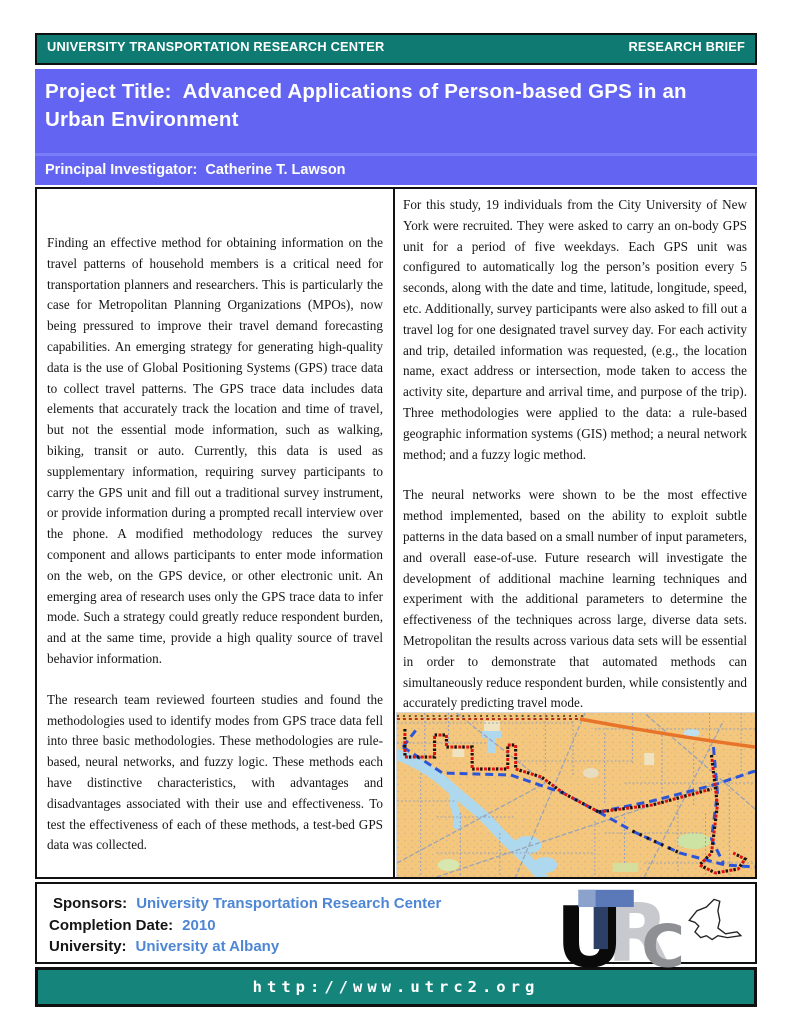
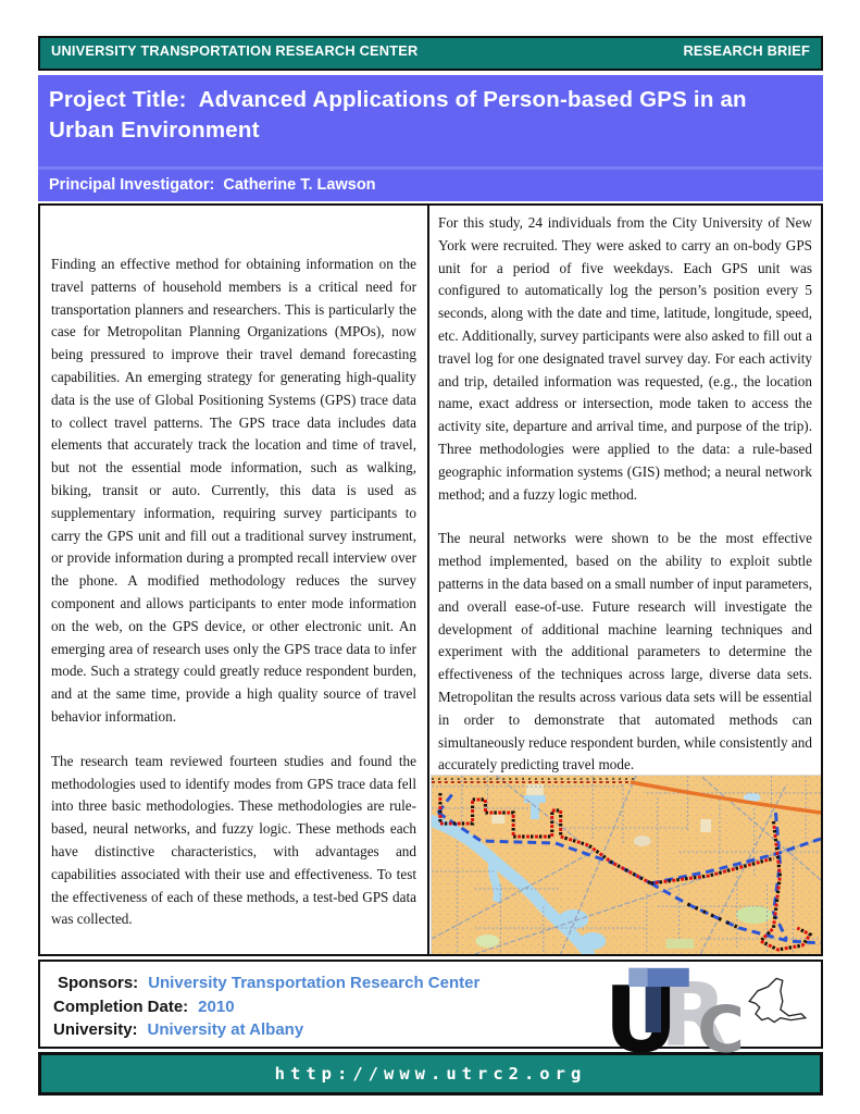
  UNIVERSITY TRANSPORTATION RESEARCH CENTER
  RESEARCH BRIEF
  Project Title: Advanced Applications of Person-based GPS in an Urban Environment
  Principal Investigator: Catherine T. Lawson
  Finding an effective method for obtaining information on the travel patterns of household members is a critical need for transportation planners and researchers. This is particularly the case for Metropolitan Planning Organizations (MPOs), now being pressured to improve their travel demand forecasting capabilities. An emerging strategy for generating high-quality data is the use of Global Positioning Systems (GPS) trace data to collect travel patterns. The GPS trace data includes data elements that accurately track the location and time of travel, but not the essential mode information, such as walking, biking, transit or auto. Currently, this data is used as supplementary information, requiring survey participants to carry the GPS unit and fill out a traditional survey instrument, or provide information during a prompted recall interview over the phone. A modified methodology reduces the survey component and allows participants to enter mode information on the web, on the GPS device, or other electronic unit. An emerging area of research uses only the GPS trace data to infer mode. Such a strategy could greatly reduce respondent burden, and at the same time, provide a high quality source of travel behavior information.
- The research team reviewed fourteen studies and found the methodologies used to identify modes from GPS trace data fell into three basic methodologies. These methodologies are rule-based, neural networks, and fuzzy logic. These methods each have distinctive characteristics, with advantages and disadvantages associated with their use and effectiveness. To test the effectiveness of each of these methods, a test-bed GPS data was collected.
+ The research team reviewed fourteen studies and found the methodologies used to identify modes from GPS trace data fell into three basic methodologies. These methodologies are rule-based, neural networks, and fuzzy logic. These methods each have distinctive characteristics, with advantages and capabilities associated with their use and effectiveness. To test the effectiveness of each of these methods, a test-bed GPS data was collected.
- For this study, 19 individuals from the City University of New York were recruited. They were asked to carry an on-body GPS unit for a period of five weekdays. Each GPS unit was configured to automatically log the person’s position every 5 seconds, along with the date and time, latitude, longitude, speed, etc. Additionally, survey participants were also asked to fill out a travel log for one designated travel survey day. For each activity and trip, detailed information was requested, (e.g., the location name, exact address or intersection, mode taken to access the activity site, departure and arrival time, and purpose of the trip). Three methodologies were applied to the data: a rule-based geographic information systems (GIS) method; a neural network method; and a fuzzy logic method.
+ For this study, 24 individuals from the City University of New York were recruited. They were asked to carry an on-body GPS unit for a period of five weekdays. Each GPS unit was configured to automatically log the person’s position every 5 seconds, along with the date and time, latitude, longitude, speed, etc. Additionally, survey participants were also asked to fill out a travel log for one designated travel survey day. For each activity and trip, detailed information was requested, (e.g., the location name, exact address or intersection, mode taken to access the activity site, departure and arrival time, and purpose of the trip). Three methodologies were applied to the data: a rule-based geographic information systems (GIS) method; a neural network method; and a fuzzy logic method.
  The neural networks were shown to be the most effective method implemented, based on the ability to exploit subtle patterns in the data based on a small number of input parameters, and overall ease-of-use. Future research will investigate the development of additional machine learning techniques and experiment with the additional parameters to determine the effectiveness of the techniques across large, diverse data sets. Metropolitan the results across various data sets will be essential in order to demonstrate that automated methods can simultaneously reduce respondent burden, while consistently and accurately predicting travel mode.
  Sponsors: University Transportation Research Center
  Completion Date: 2010
  University: University at Albany
  R
  U
  C
  http://www.utrc2.org
